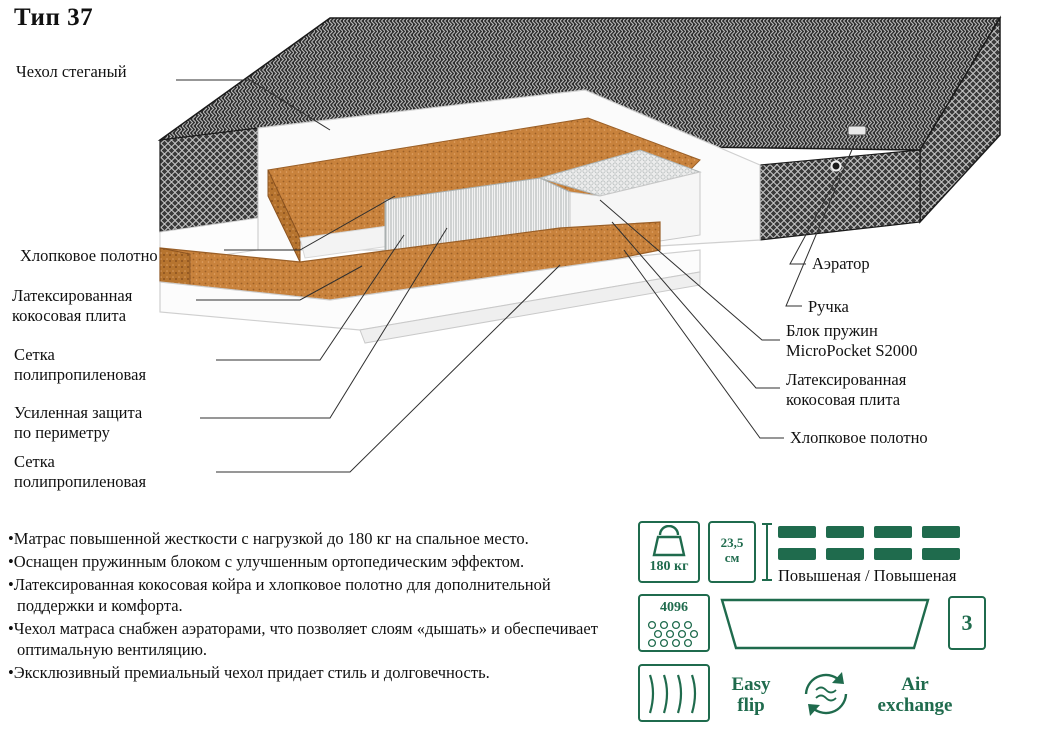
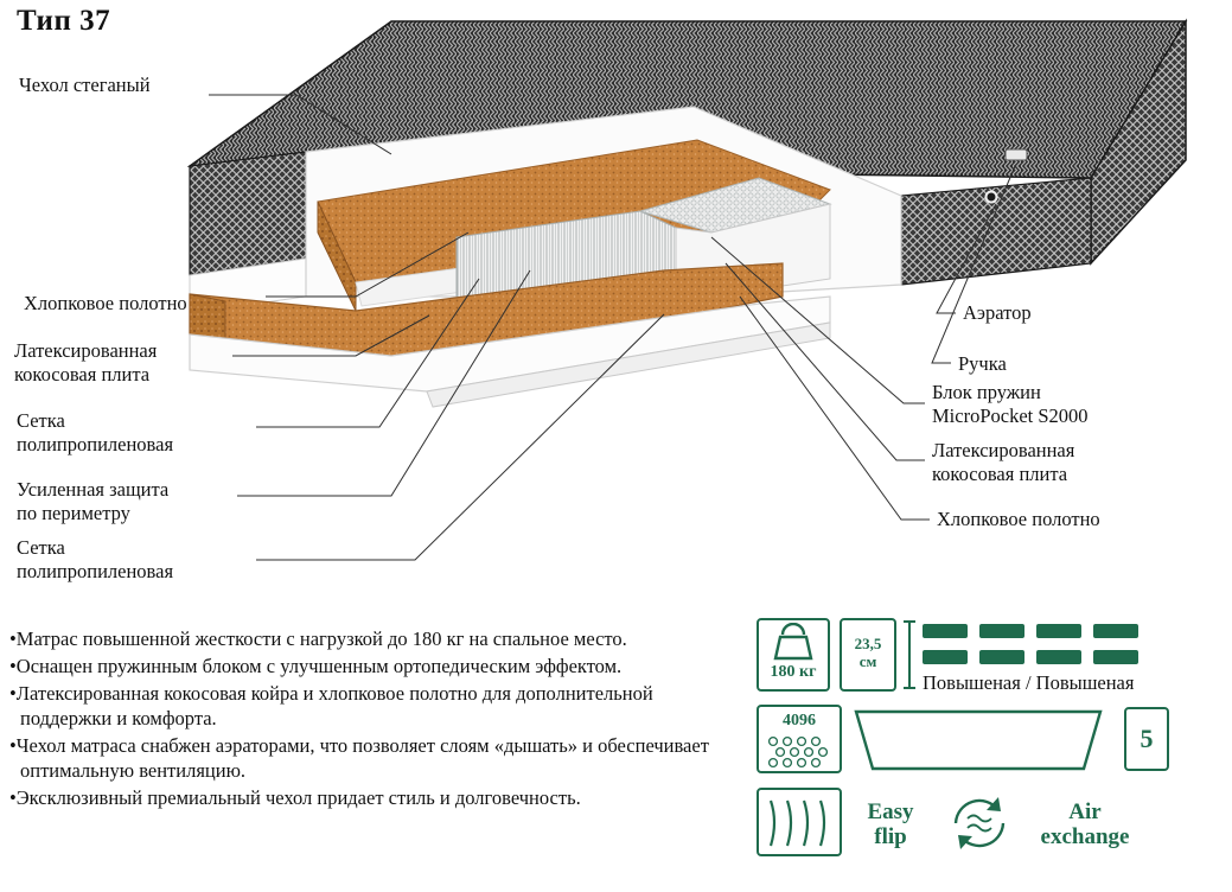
  Тип 37
  Чехол стеганый
  Хлопковое полотно
  Латексированная
  кокосовая плита
  Сетка
  полипропиленовая
  Усиленная защита
  по периметру
  Сетка
  полипропиленовая
  Аэратор
  Ручка
  Блок пружин
  MicroPocket S2000
  Латексированная
  кокосовая плита
  Хлопковое полотно
  Матрас повышенной жесткости с нагрузкой до 180 кг на спальное место.
  Оснащен пружинным блоком с улучшенным ортопедическим эффектом.
  Латексированная кокосовая койра и хлопковое полотно для дополнительной поддержки и комфорта.
  Чехол матраса снабжен аэраторами, что позволяет слоям «дышать» и обеспечивает оптимальную вентиляцию.
  Эксклюзивный премиальный чехол придает стиль и долговечность.
  180 кг
  23,5
  см
  Повышеная / Повышеная
  4096
- 3
+ 5
  Easy
  flip
  Air
  exchange
